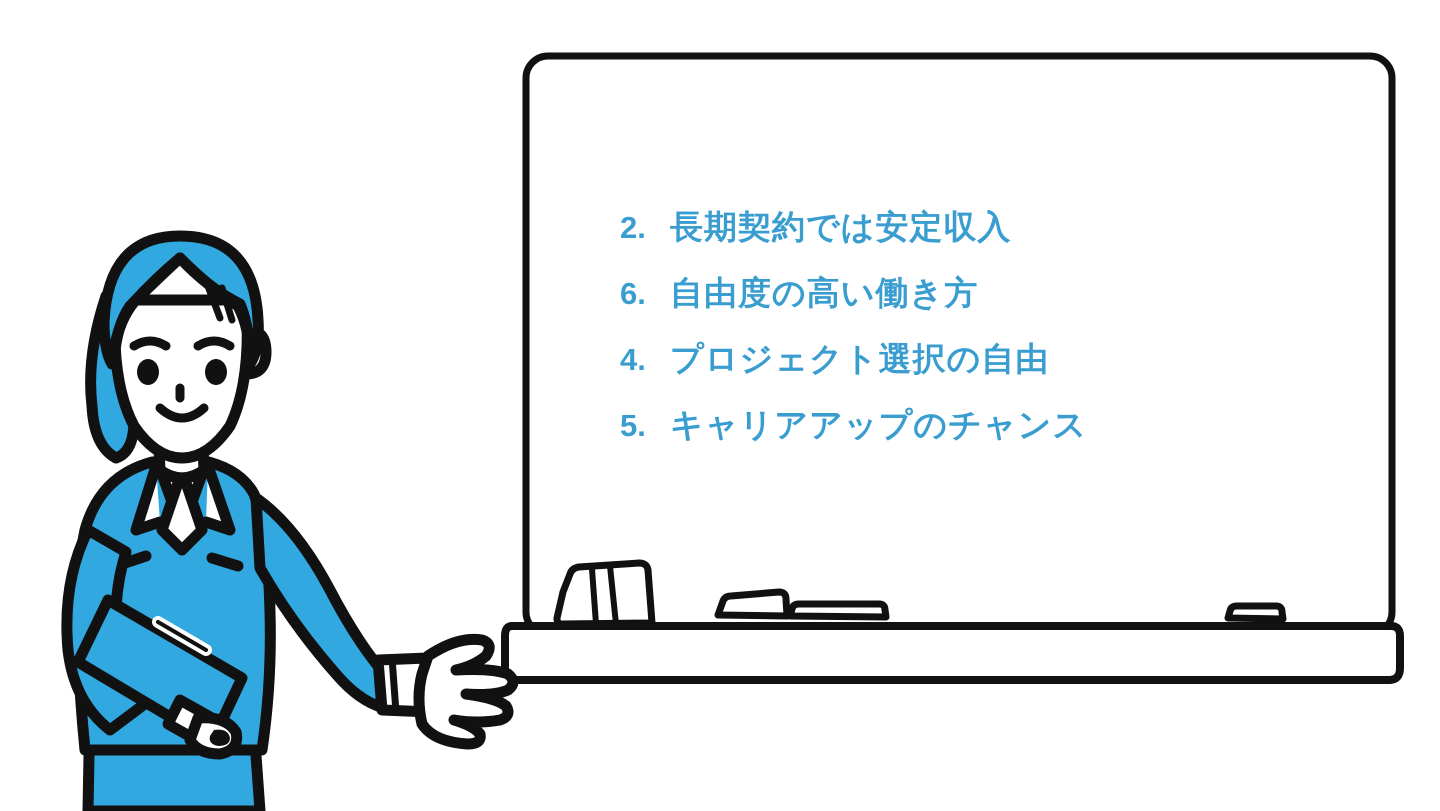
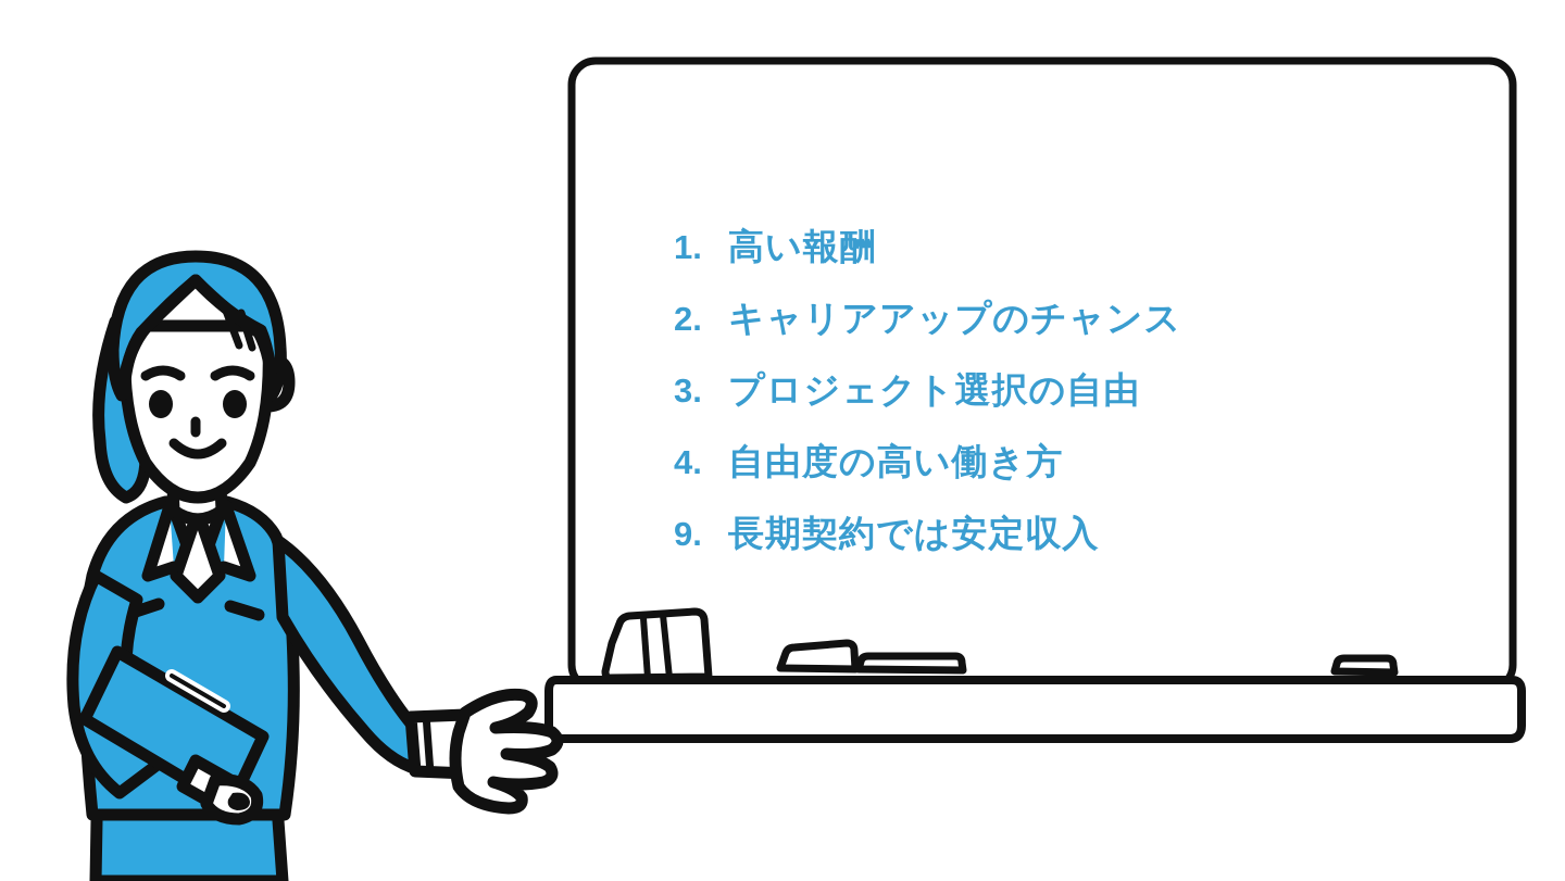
+ 1.
+ 高い報酬
  2.
- 長期契約では安定収入
+ キャリアアップのチャンス
- 6.
+ 3.
- 自由度の高い働き方
+ プロジェクト選択の自由
  4.
- プロジェクト選択の自由
+ 自由度の高い働き方
- 5.
+ 9.
- キャリアアップのチャンス
+ 長期契約では安定収入
